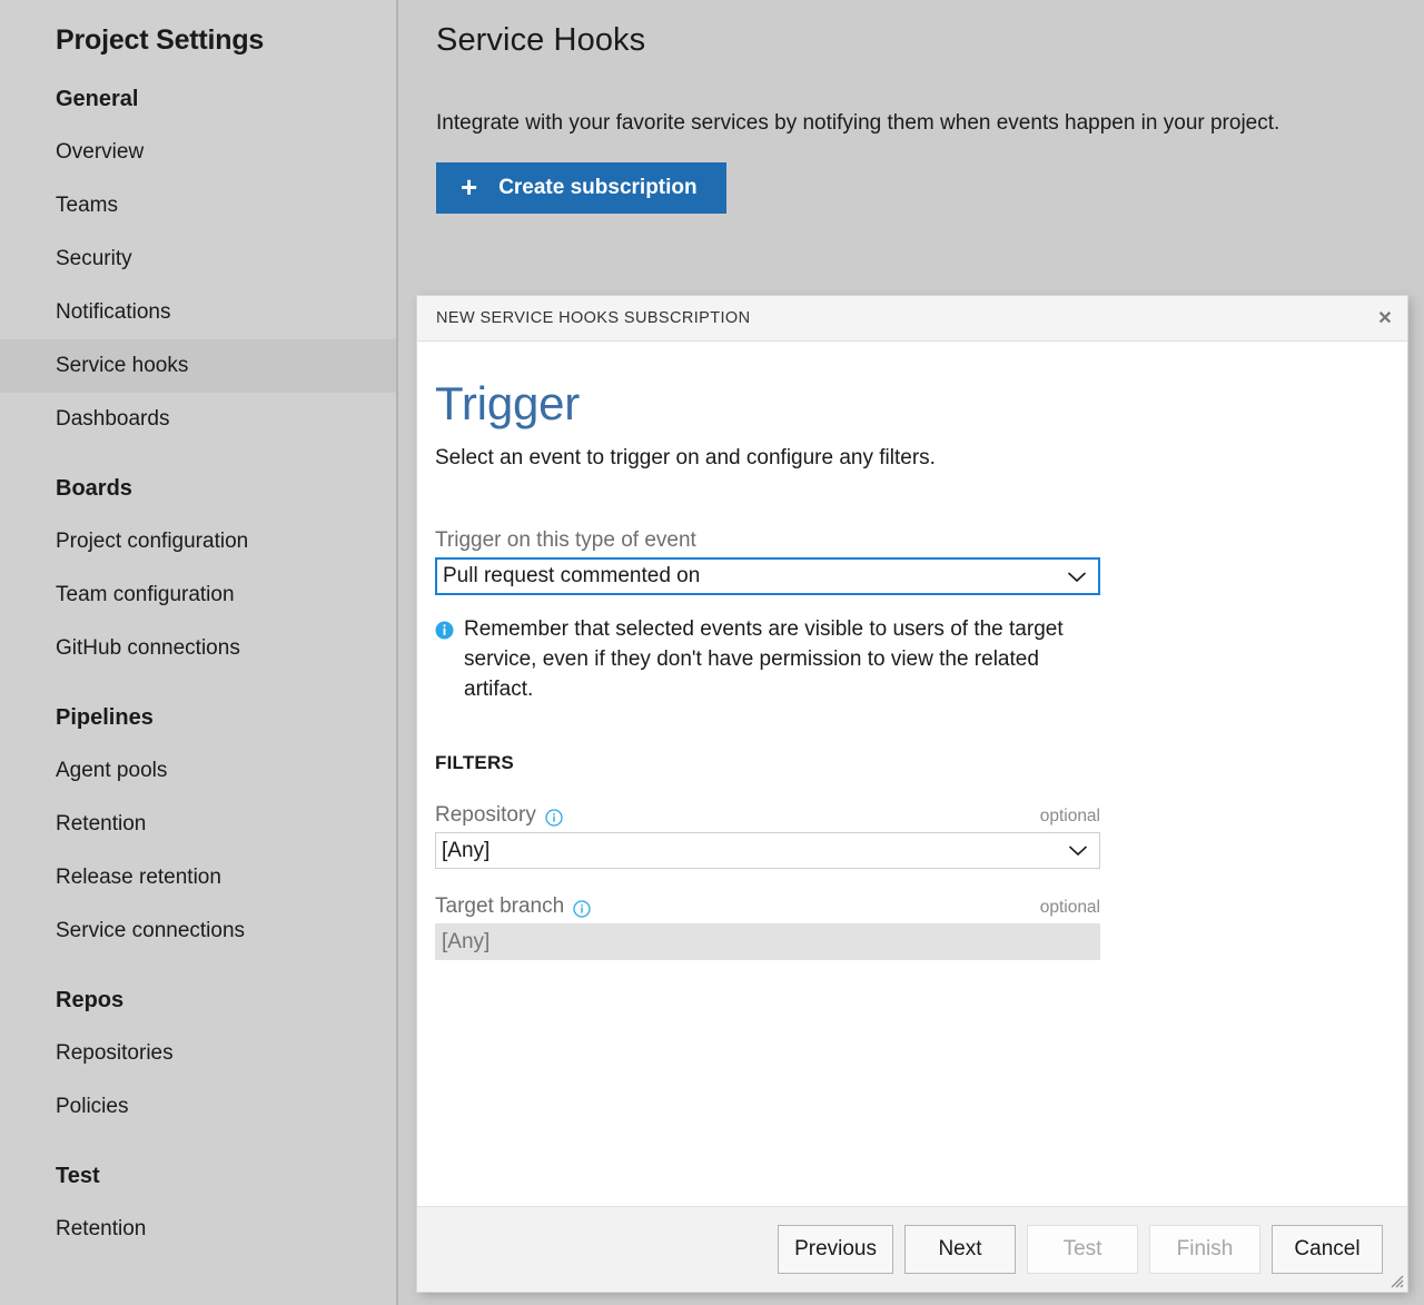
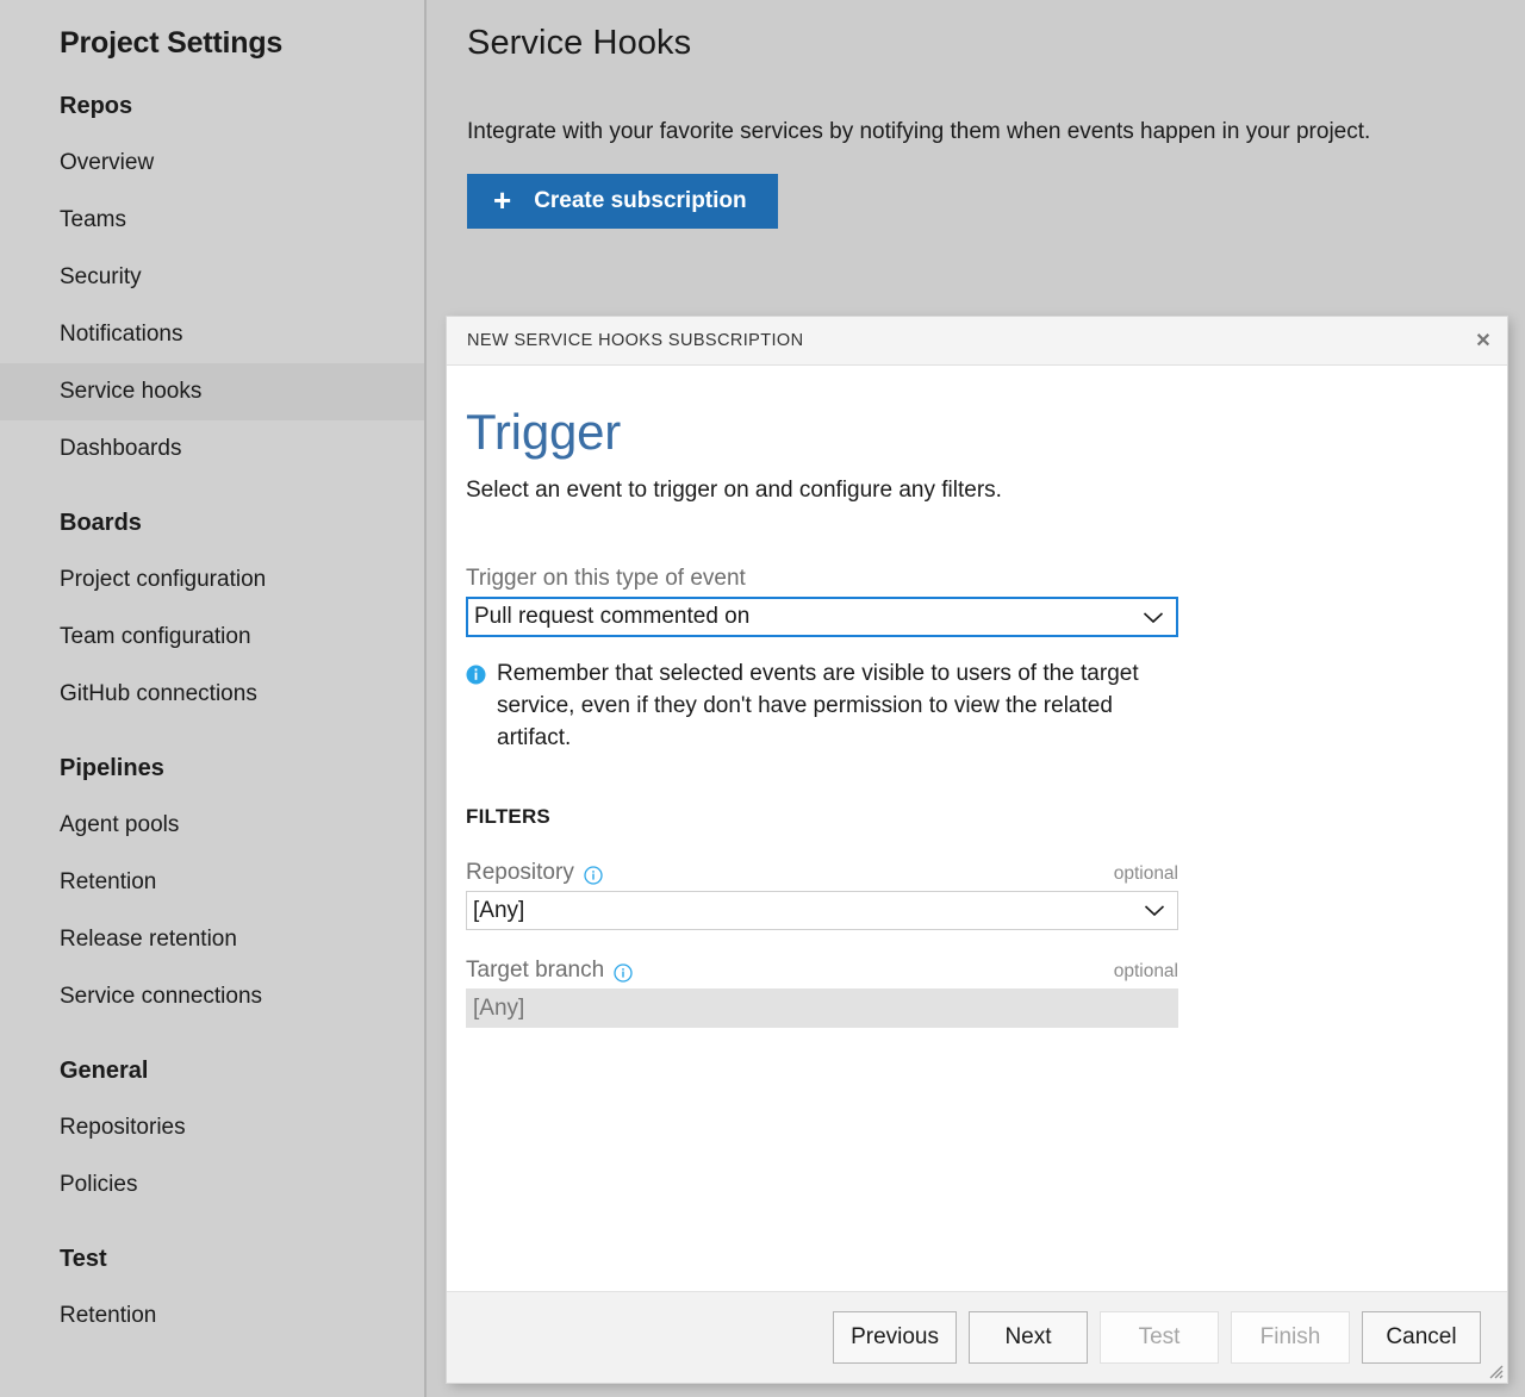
  Project Settings
- General
+ Repos
  Overview
  Teams
  Security
  Notifications
  Service hooks
  Dashboards
  Boards
  Project configuration
  Team configuration
  GitHub connections
  Pipelines
  Agent pools
  Retention
  Release retention
  Service connections
- Repos
+ General
  Repositories
  Policies
  Test
  Retention
  Service Hooks
  Integrate with your favorite services by notifying them when events happen in your project.
  +
  Create subscription
  NEW SERVICE HOOKS SUBSCRIPTION
  ✕
  Trigger
  Select an event to trigger on and configure any filters.
  Trigger on this type of event
  Pull request commented on
  Remember that selected events are visible to users of the target service, even if they don't have permission to view the related artifact.
  FILTERS
  Repository
  optional
  [Any]
  Target branch
  optional
  [Any]
  Previous
  Next
  Test
  Finish
  Cancel
